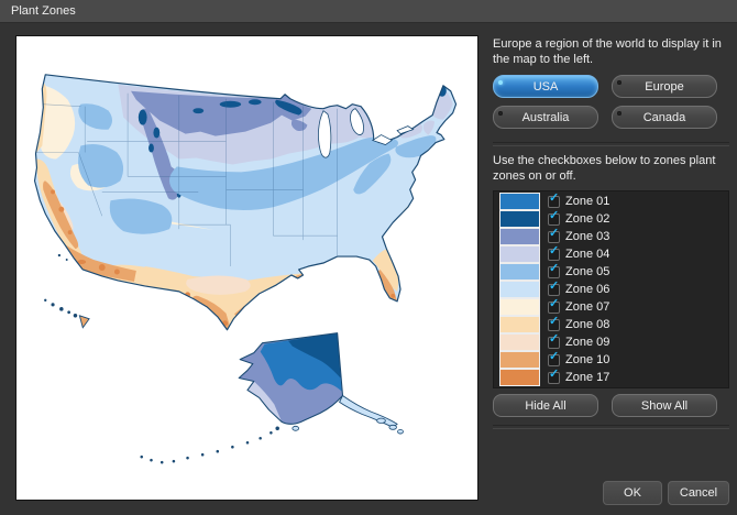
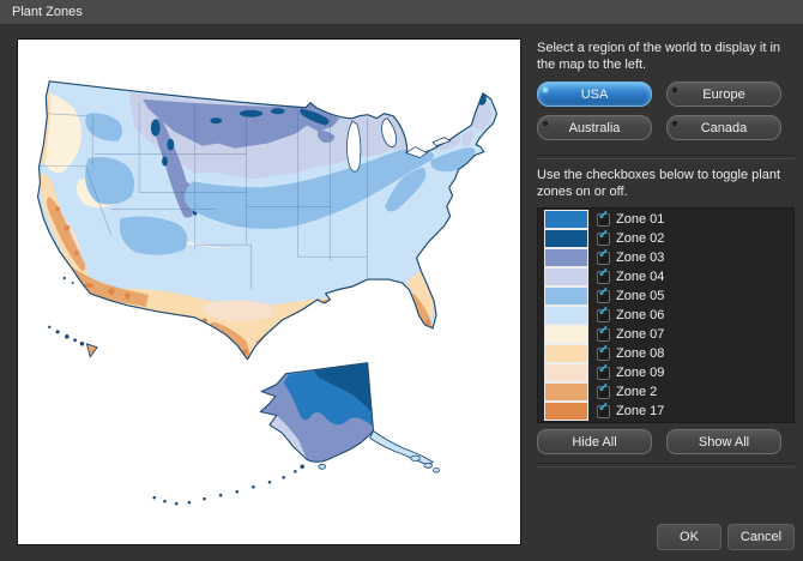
  Plant Zones
- Europe a region of the world to display it in the map to the left.
+ Select a region of the world to display it in the map to the left.
  USA
  Europe
  Australia
  Canada
- Use the checkboxes below to zones plant zones on or off.
+ Use the checkboxes below to toggle plant zones on or off.
  ✓
  Zone 01
  ✓
  Zone 02
  ✓
  Zone 03
  ✓
  Zone 04
  ✓
  Zone 05
  ✓
  Zone 06
  ✓
  Zone 07
  ✓
  Zone 08
  ✓
  Zone 09
  ✓
- Zone 10
+ Zone 2
  ✓
  Zone 17
  Hide All
  Show All
  OK
  Cancel
